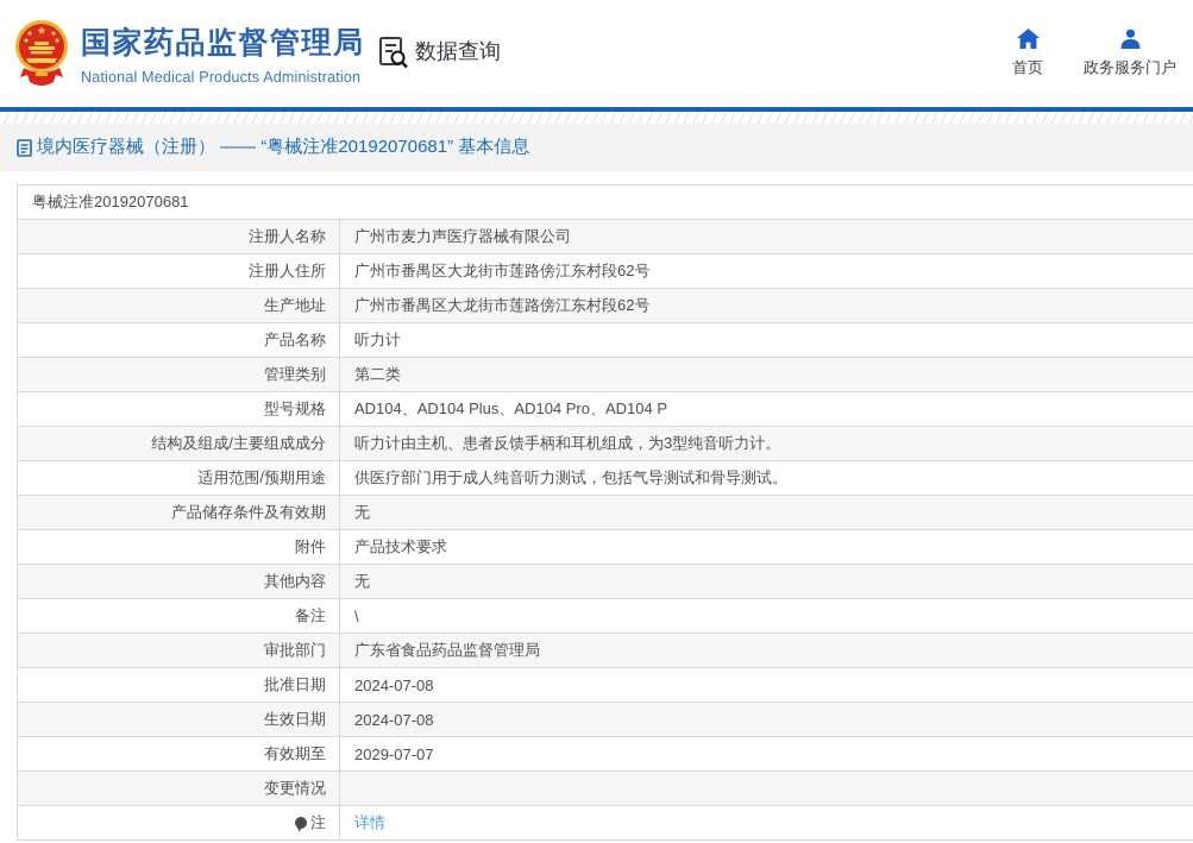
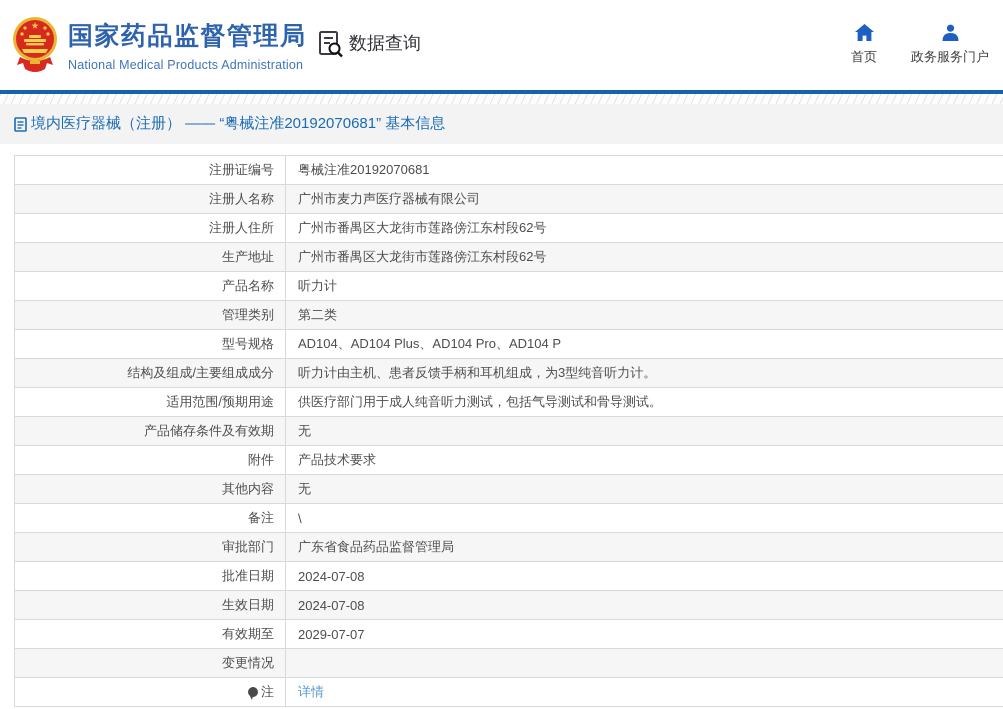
  国家药品监督管理局
  National Medical Products Administration
  数据查询
  首页
  政务服务门户
  境内医疗器械（注册） —— “粤械注准20192070681” 基本信息
+ 注册证编号
  粤械注准20192070681
  注册人名称
  广州市麦力声医疗器械有限公司
  注册人住所
  广州市番禺区大龙街市莲路傍江东村段62号
  生产地址
  广州市番禺区大龙街市莲路傍江东村段62号
  产品名称
  听力计
  管理类别
  第二类
  型号规格
  AD104、AD104 Plus、AD104 Pro、AD104 P
  结构及组成/主要组成成分
  听力计由主机、患者反馈手柄和耳机组成，为3型纯音听力计。
  适用范围/预期用途
  供医疗部门用于成人纯音听力测试，包括气导测试和骨导测试。
  产品储存条件及有效期
  无
  附件
  产品技术要求
  其他内容
  无
  备注
  \
  审批部门
  广东省食品药品监督管理局
  批准日期
  2024-07-08
  生效日期
  2024-07-08
  有效期至
  2029-07-07
  变更情况
  注
  详情
